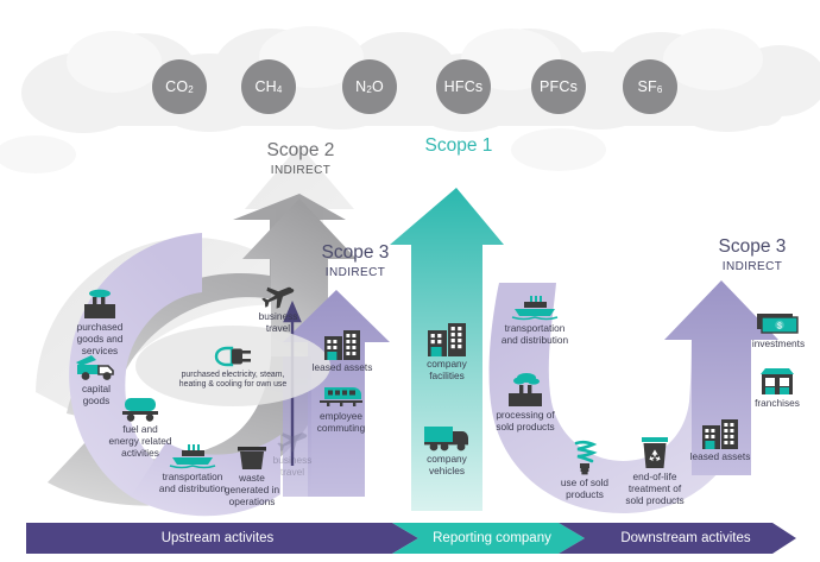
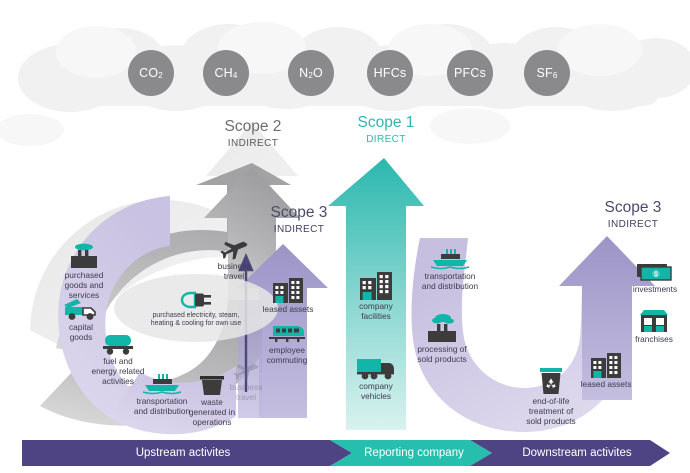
  CO
  2
  CH
  4
  N
  2
  O
  HFCs
  PFCs
  SF
  6
  Scope 2
  INDIRECT
  Scope 1
+ DIRECT
  Scope 3
  INDIRECT
  Scope 3
  INDIRECT
  purchased
  goods and
  services
  capital
  goods
  fuel and
  energy related
  activities
  transportation
  and distribution
  waste
  generated in
  operations
  business
  travel
  business
  travel
  leased assets
  employee
  commuting
  company
  facilities
  company
  vehicles
  transportation
  and distribution
  processing of
  sold products
- use of sold
- products
  end-of-life
  treatment of
  sold products
  leased assets
  franchises
  investments
  Upstream activites
  Reporting company
  Downstream activites
